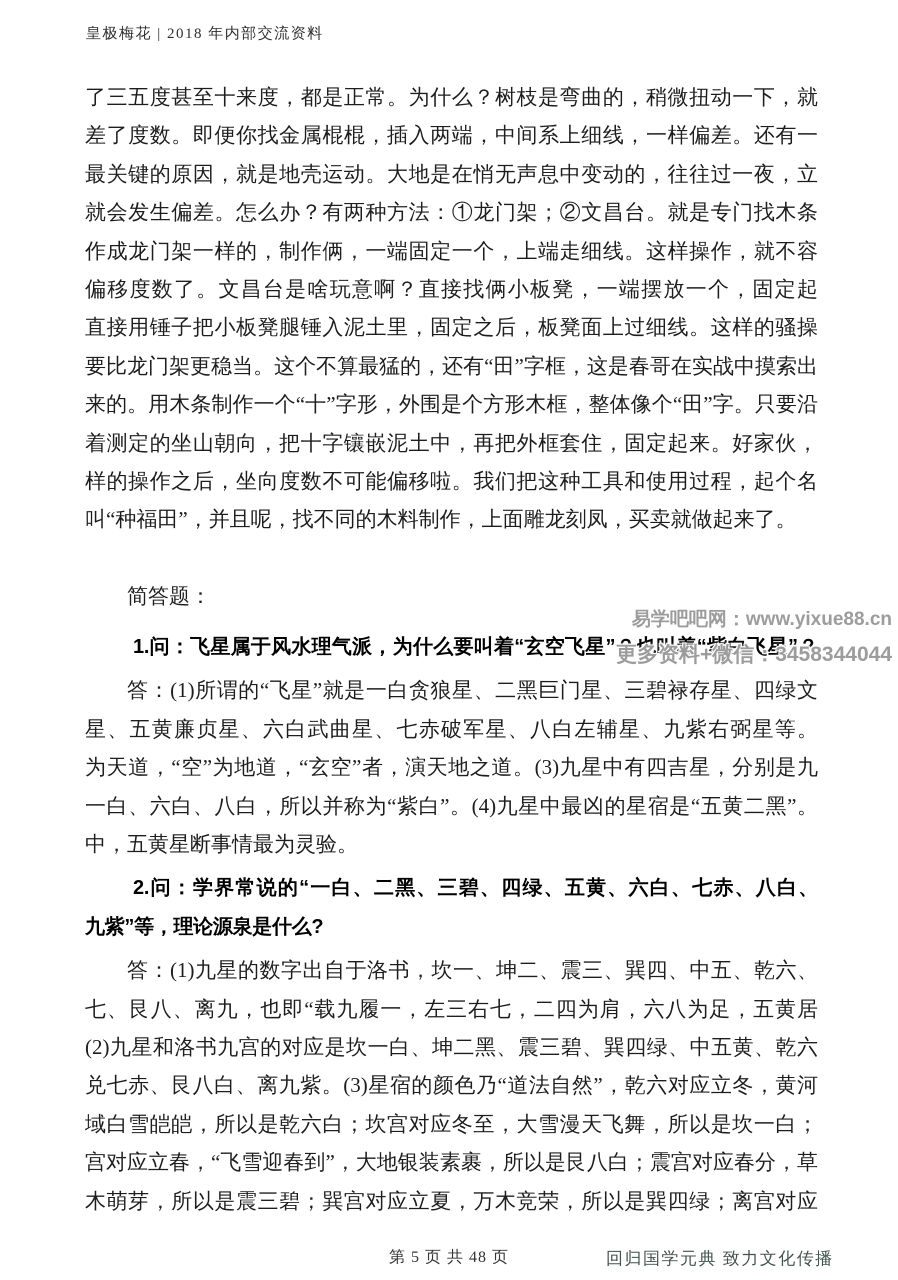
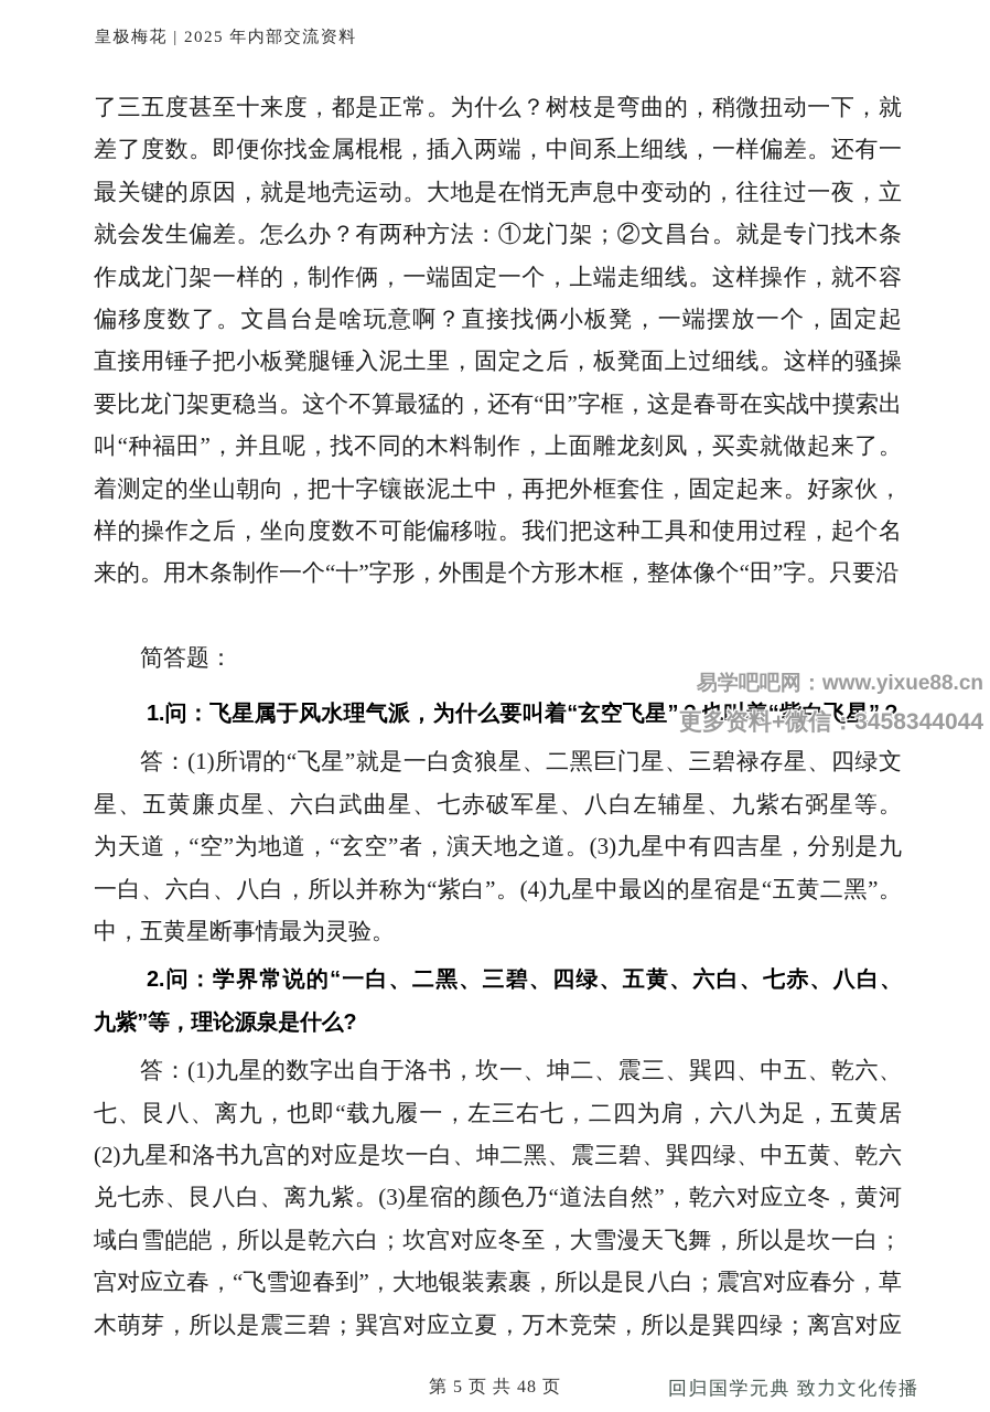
- 皇极梅花 | 2018 年内部交流资料
+ 皇极梅花 | 2025 年内部交流资料
  了三五度甚至十来度，都是正常。为什么？树枝是弯曲的，稍微扭动一下，就
  差了度数。即便你找金属棍棍，插入两端，中间系上细线，一样偏差。还有一
  最关键的原因，就是地壳运动。大地是在悄无声息中变动的，往往过一夜，立
  就会发生偏差。怎么办？有两种方法：①龙门架；②文昌台。就是专门找木条
  作成龙门架一样的，制作俩，一端固定一个，上端走细线。这样操作，就不容
  偏移度数了。文昌台是啥玩意啊？直接找俩小板凳，一端摆放一个，固定起
  直接用锤子把小板凳腿锤入泥土里，固定之后，板凳面上过细线。这样的骚操
  要比龙门架更稳当。这个不算最猛的，还有“田”字框，这是春哥在实战中摸索出
- 来的。用木条制作一个“十”字形，外围是个方形木框，整体像个“田”字。只要沿
+ 叫“种福田”，并且呢，找不同的木料制作，上面雕龙刻凤，买卖就做起来了。
  着测定的坐山朝向，把十字镶嵌泥土中，再把外框套住，固定起来。好家伙，
  样的操作之后，坐向度数不可能偏移啦。我们把这种工具和使用过程，起个名
- 叫“种福田”，并且呢，找不同的木料制作，上面雕龙刻凤，买卖就做起来了。
+ 来的。用木条制作一个“十”字形，外围是个方形木框，整体像个“田”字。只要沿
  简答题：
  1.问：飞星属于风水理气派，为什么要叫着“玄空飞星”？也叫着“紫白飞星”？
  答：(1)所谓的“飞星”就是一白贪狼星、二黑巨门星、三碧禄存星、四绿文
  星、五黄廉贞星、六白武曲星、七赤破军星、八白左辅星、九紫右弼星等。
  为天道，“空”为地道，“玄空”者，演天地之道。(3)九星中有四吉星，分别是九
  一白、六白、八白，所以并称为“紫白”。(4)九星中最凶的星宿是“五黄二黑”。
  中，五黄星断事情最为灵验。
  2.问：学界常说的“一白、二黑、三碧、四绿、五黄、六白、七赤、八白、
  九紫”等，理论源泉是什么?
  答：(1)九星的数字出自于洛书，坎一、坤二、震三、巽四、中五、乾六、
  七、艮八、离九，也即“载九履一，左三右七，二四为肩，六八为足，五黄居
  (2)九星和洛书九宫的对应是坎一白、坤二黑、震三碧、巽四绿、中五黄、乾六
  兑七赤、艮八白、离九紫。(3)星宿的颜色乃“道法自然”，乾六对应立冬，黄河
  域白雪皑皑，所以是乾六白；坎宫对应冬至，大雪漫天飞舞，所以是坎一白；
  宫对应立春，“飞雪迎春到”，大地银装素裹，所以是艮八白；震宫对应春分，草
  木萌芽，所以是震三碧；巽宫对应立夏，万木竞荣，所以是巽四绿；离宫对应
  易学吧吧网：www.yixue88.cn
  更多资料+微信：3458344044
  第 5 页 共 48 页
  回归国学元典 致力文化传播
